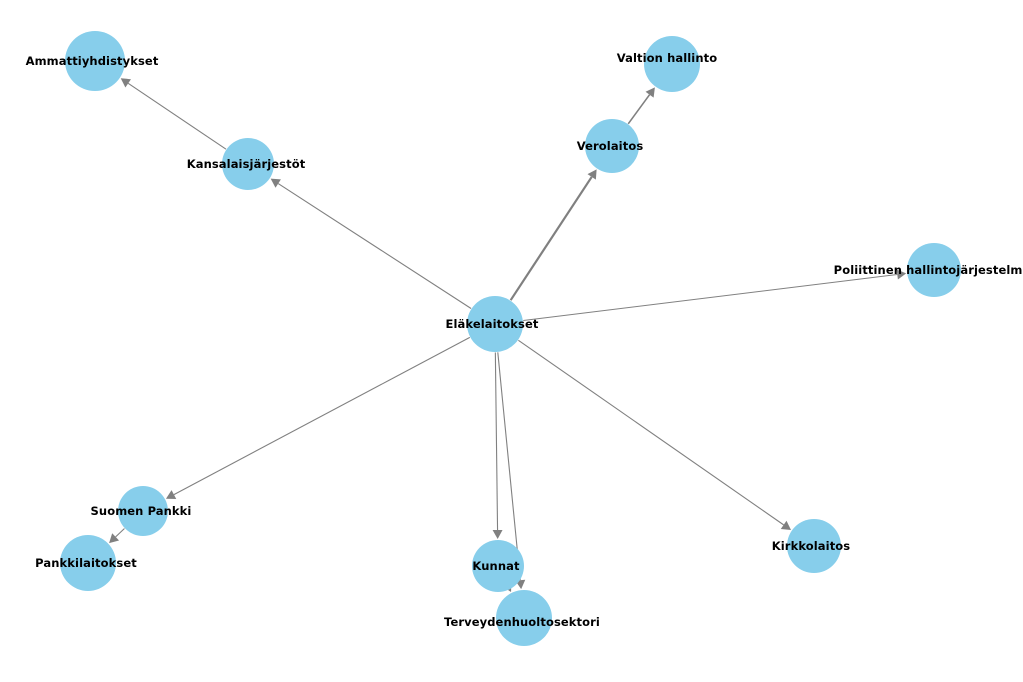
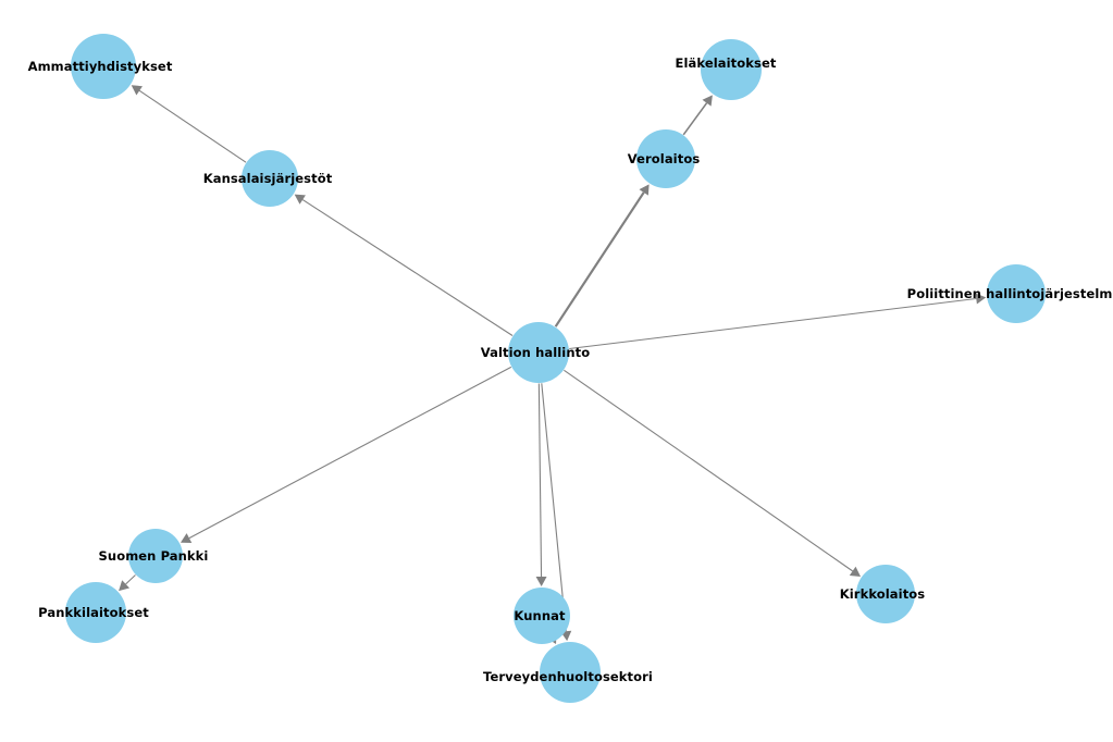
  Ammattiyhdistykset
  Kansalaisjärjestöt
- Valtion hallinto
+ Eläkelaitokset
  Verolaitos
  Poliittinen hallintojärjestelm
- Eläkelaitokset
+ Valtion hallinto
  Suomen Pankki
  Pankkilaitokset
  Kunnat
  Terveydenhuoltosektori
  Kirkkolaitos
